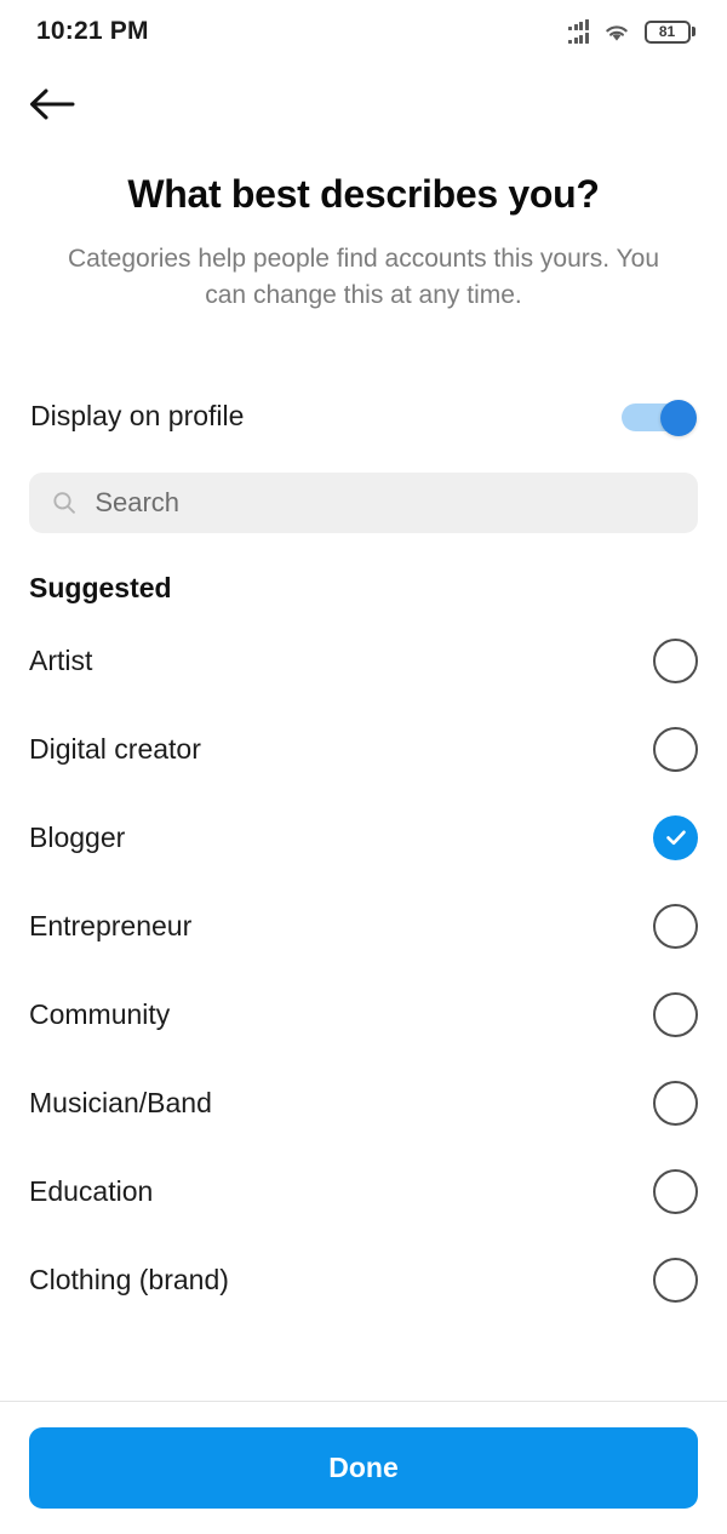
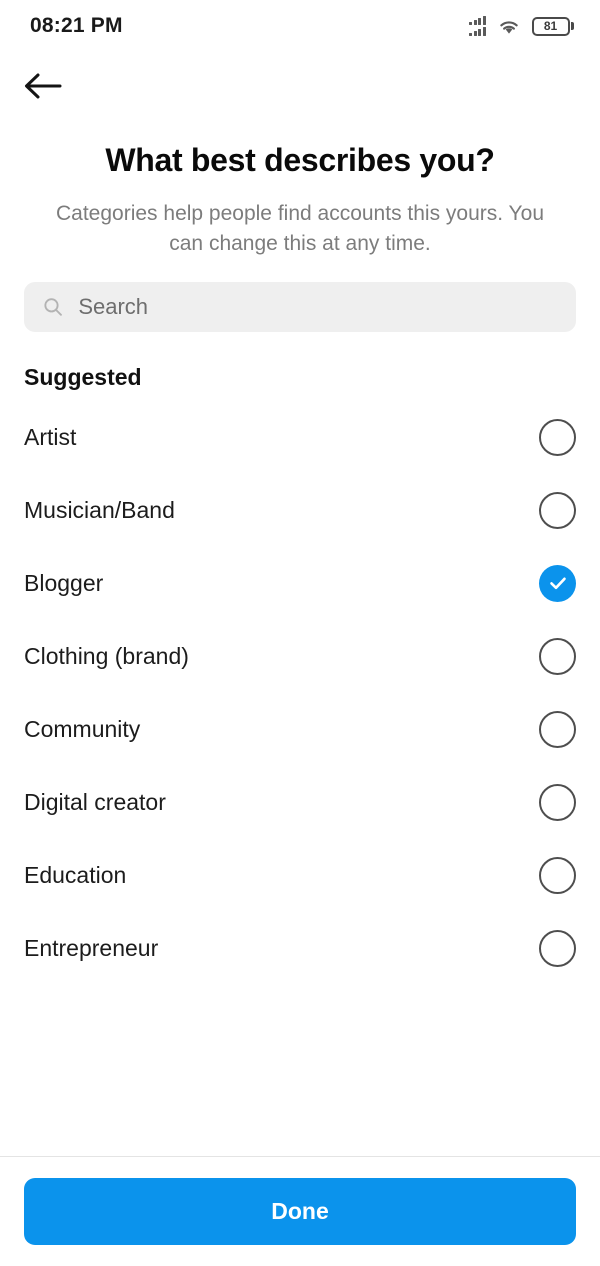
- 10:21 PM
+ 08:21 PM
  81
  What best describes you?
  Categories help people find accounts this yours. You can change this at any time.
- Display on profile
  Search
  Suggested
  Artist
- Digital creator
+ Musician/Band
  Blogger
- Entrepreneur
+ Clothing (brand)
  Community
- Musician/Band
+ Digital creator
  Education
- Clothing (brand)
+ Entrepreneur
  Done
